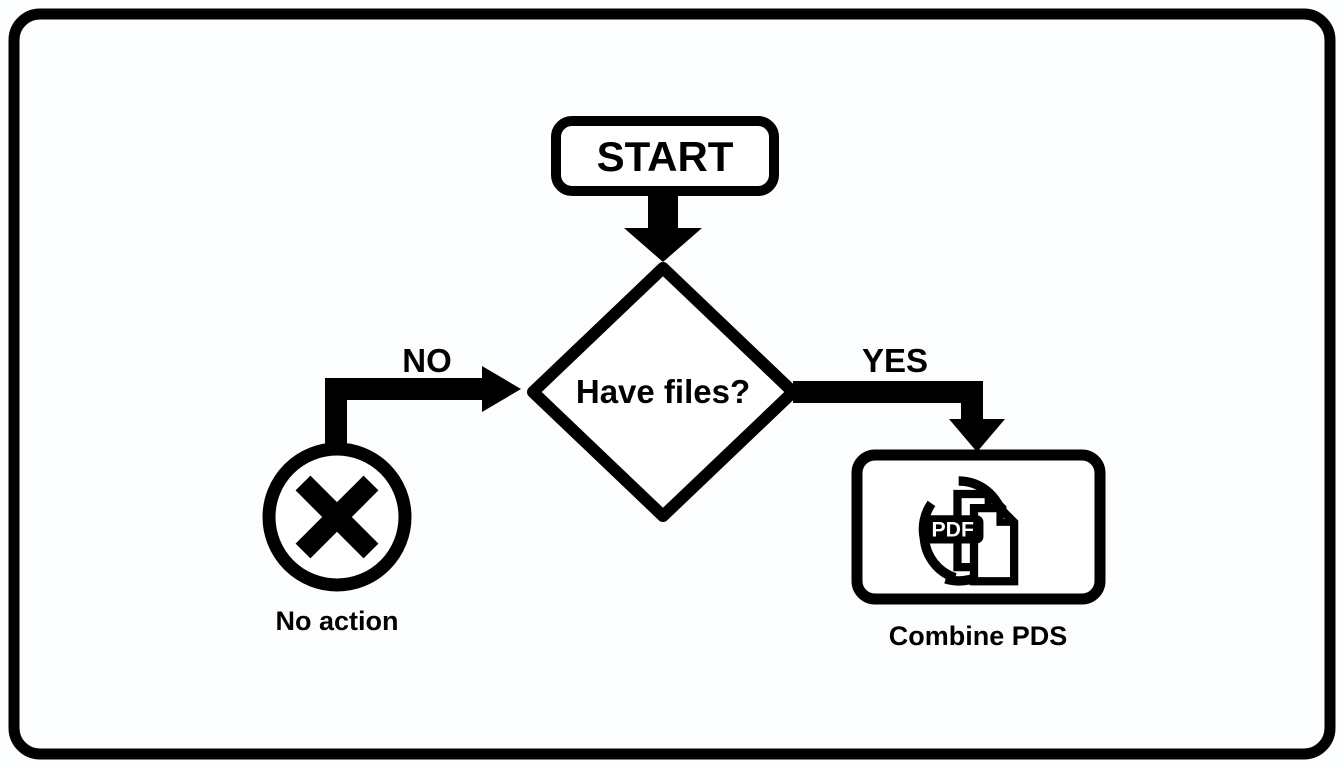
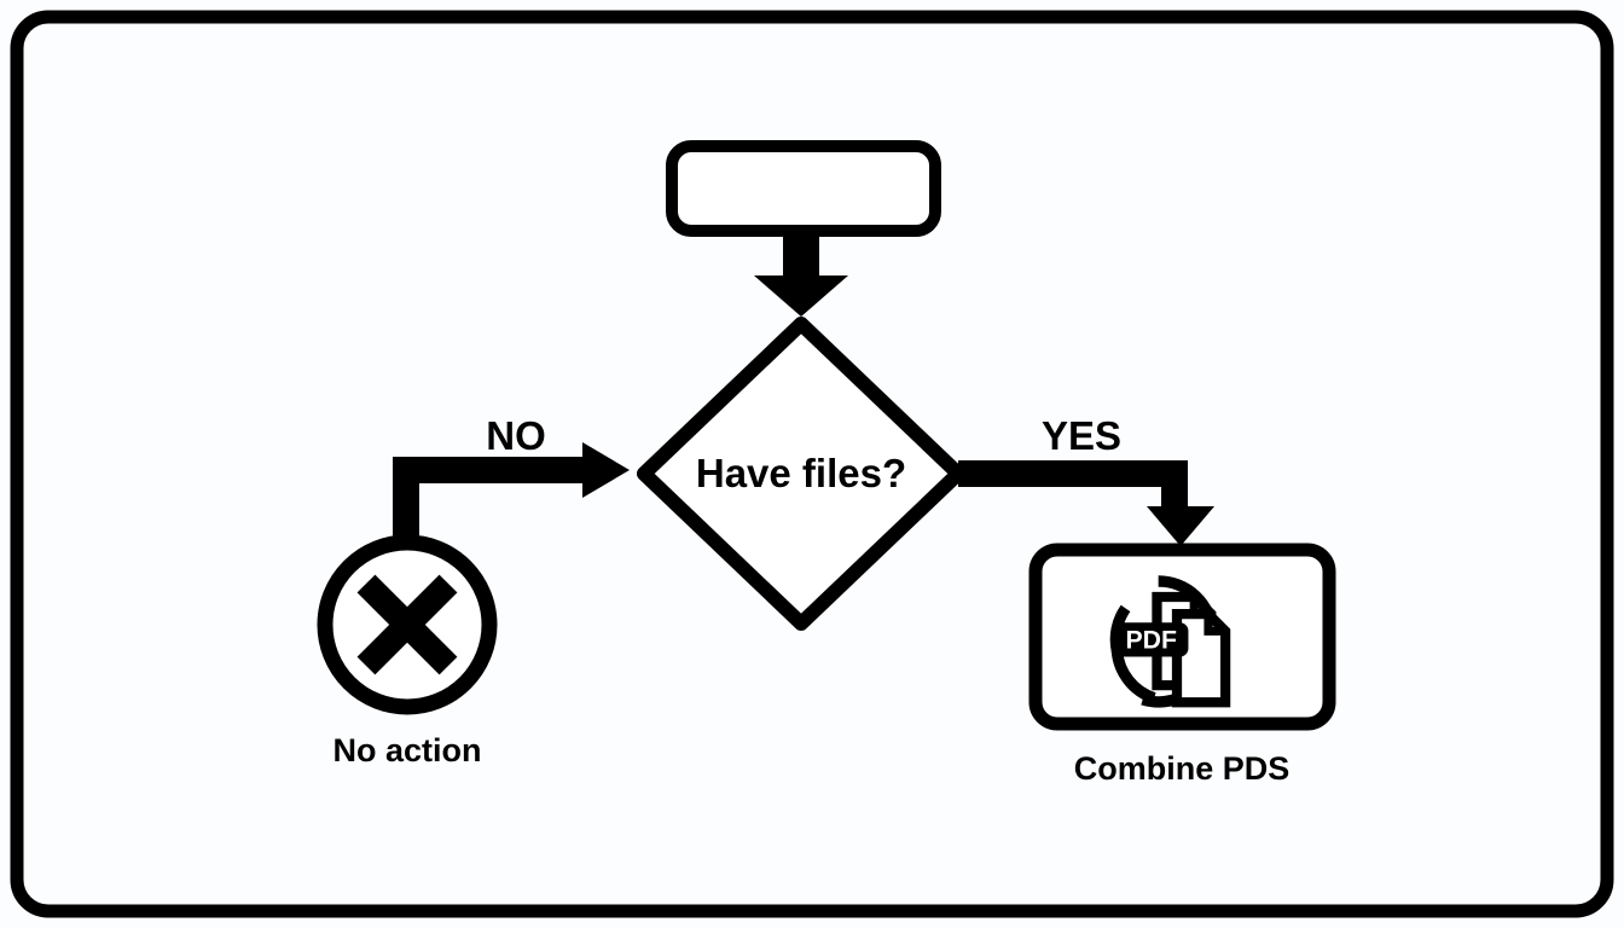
- START
  Have files?
  NO
  YES
  No action
  PDF
  Combine PDS
